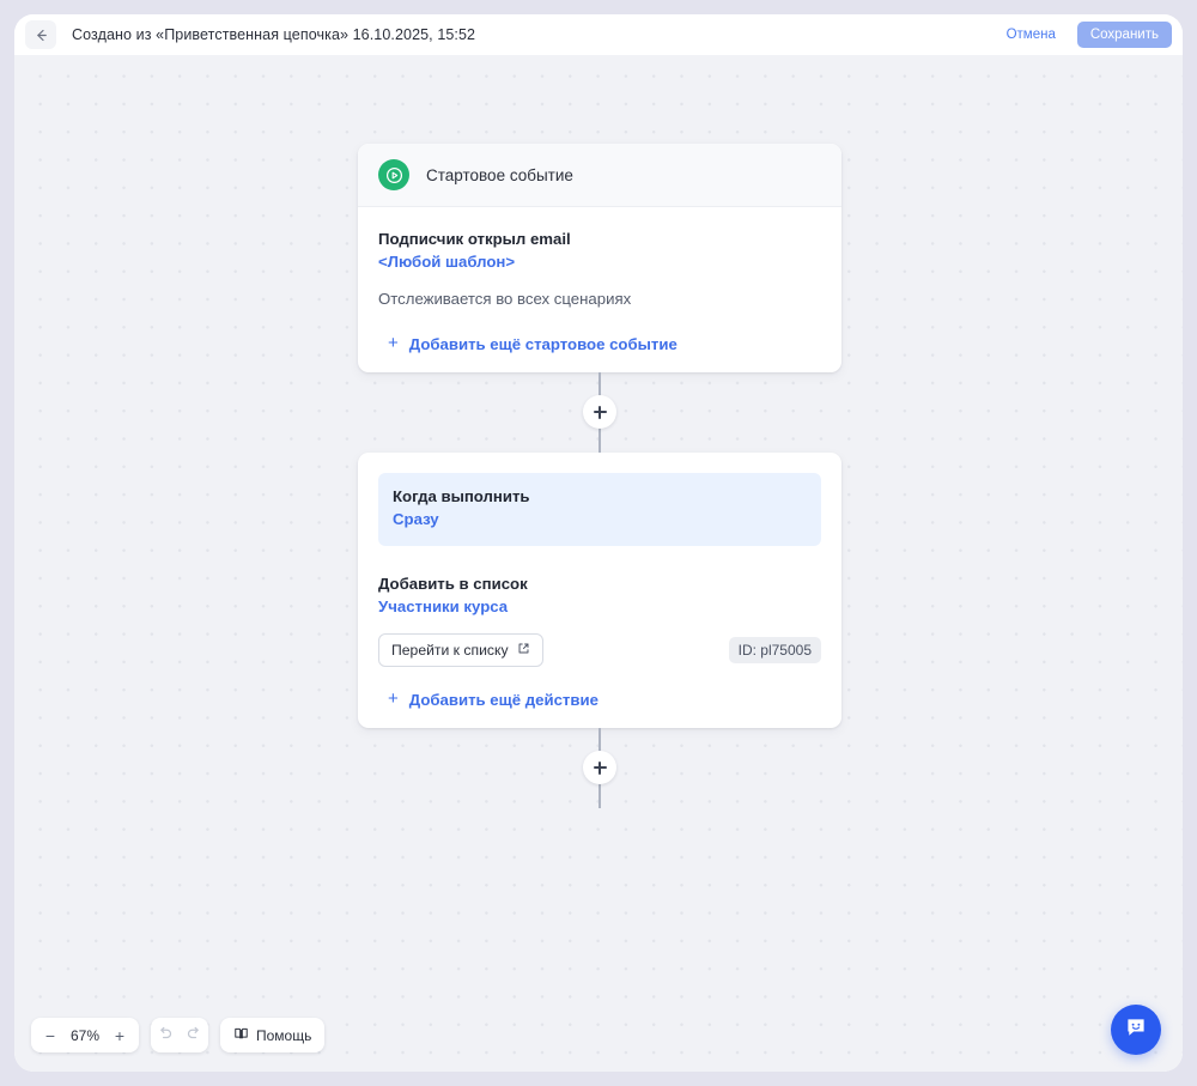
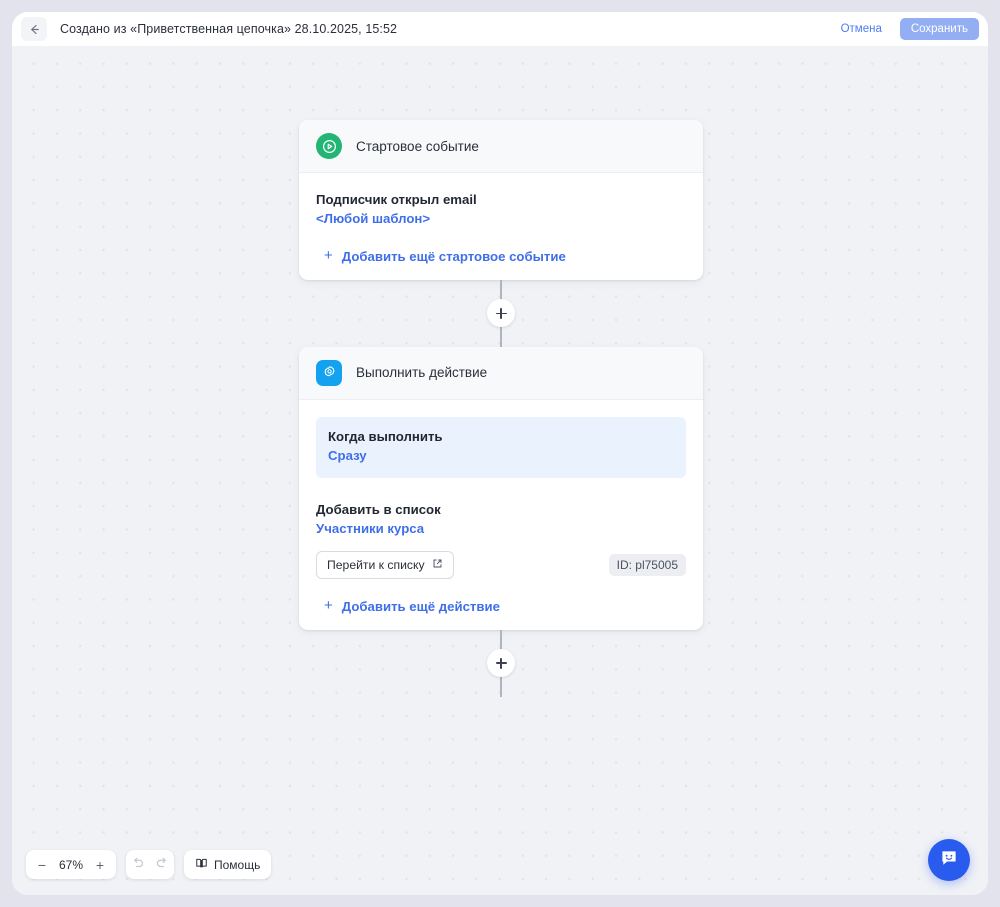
- Создано из «Приветственная цепочка» 16.10.2025, 15:52
+ Создано из «Приветственная цепочка» 28.10.2025, 15:52
  Отмена
  Сохранить
  Стартовое событие
  Подписчик открыл email
  <Любой шаблон>
- Отслеживается во всех сценариях
  +
  Добавить ещё стартовое событие
+ Выполнить действие
  Когда выполнить
  Сразу
  Добавить в список
  Участники курса
  Перейти к списку
  ID: pl75005
  +
  Добавить ещё действие
  −
  67%
  +
  Помощь
